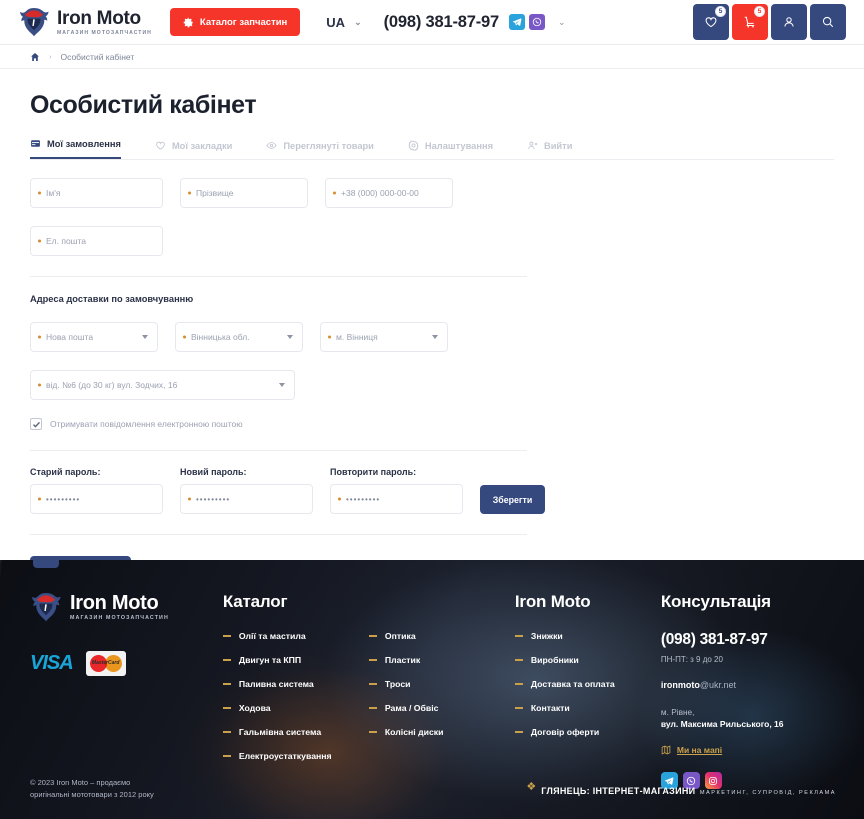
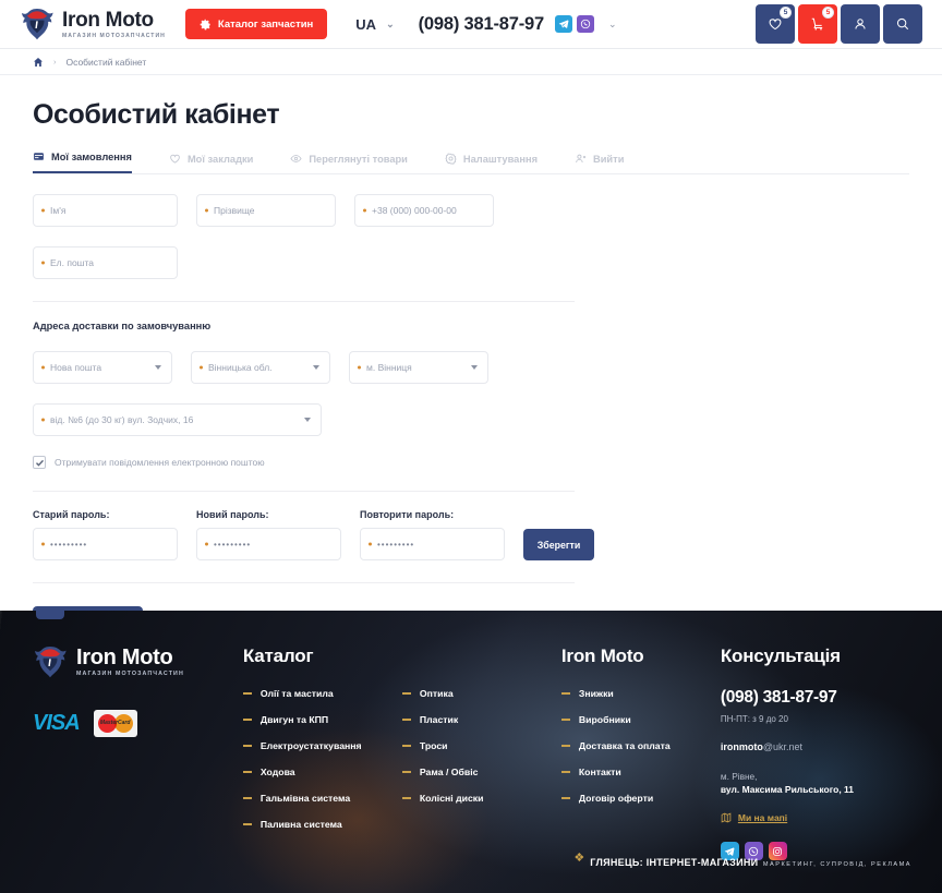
  Iron Moto
  Каталог запчастин
  UA
  ⌄
  (098) 381-87-97
  ⌄
  ›
  Особистий кабінет
  Особистий кабінет
  Мої замовлення
  Мої закладки
  Переглянуті товари
  Налаштування
  Вийти
  Ім'я
  Прізвище
  +38 (000) 000-00-00
  Ел. пошта
  Адреса доставки по замовчуванню
  Нова пошта
  Вінницька обл.
  м. Вінниця
  від. №6 (до 30 кг) вул. Зодчих, 16
  Отримувати повідомлення електронною поштою
  Старий пароль:
  •••••••••
  Новий пароль:
  •••••••••
  Повторити пароль:
  •••••••••
  Зберегти
  Iron Moto
  VISA
  Каталог
  Олії та мастила
  Двигун та КПП
- Паливна система
+ Електроустаткування
  Ходова
  Гальмівна система
- Електроустаткування
+ Паливна система
  Оптика
  Пластик
  Троси
  Рама / Обвіс
  Колісні диски
  Iron Moto
  Знижки
  Виробники
  Доставка та оплата
  Контакти
  Договір оферти
  Консультація
  (098) 381-87-97
  ПН-ПТ: з 9 до 20
  ironmoto@ukr.net
  м. Рівне,
- вул. Максима Рильського, 16
+ вул. Максима Рильського, 11
  Ми на мапі
- © 2023 Iron Moto – продаємо
- оригінальні мототовари з 2012 року
  ❖
